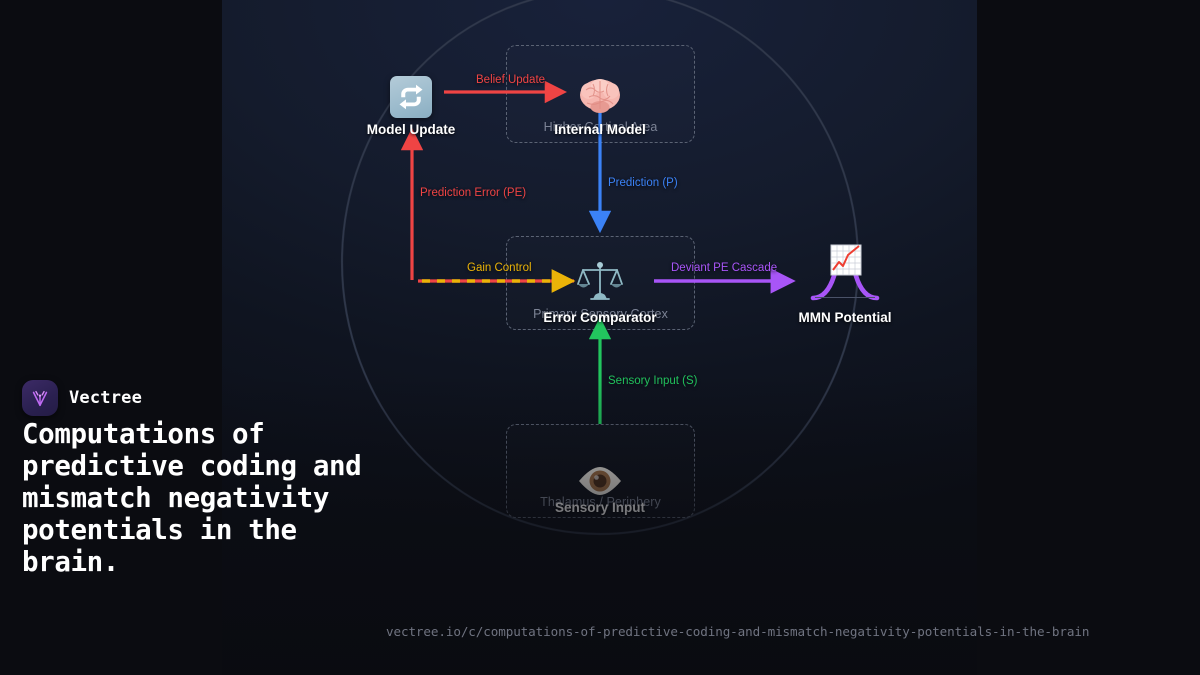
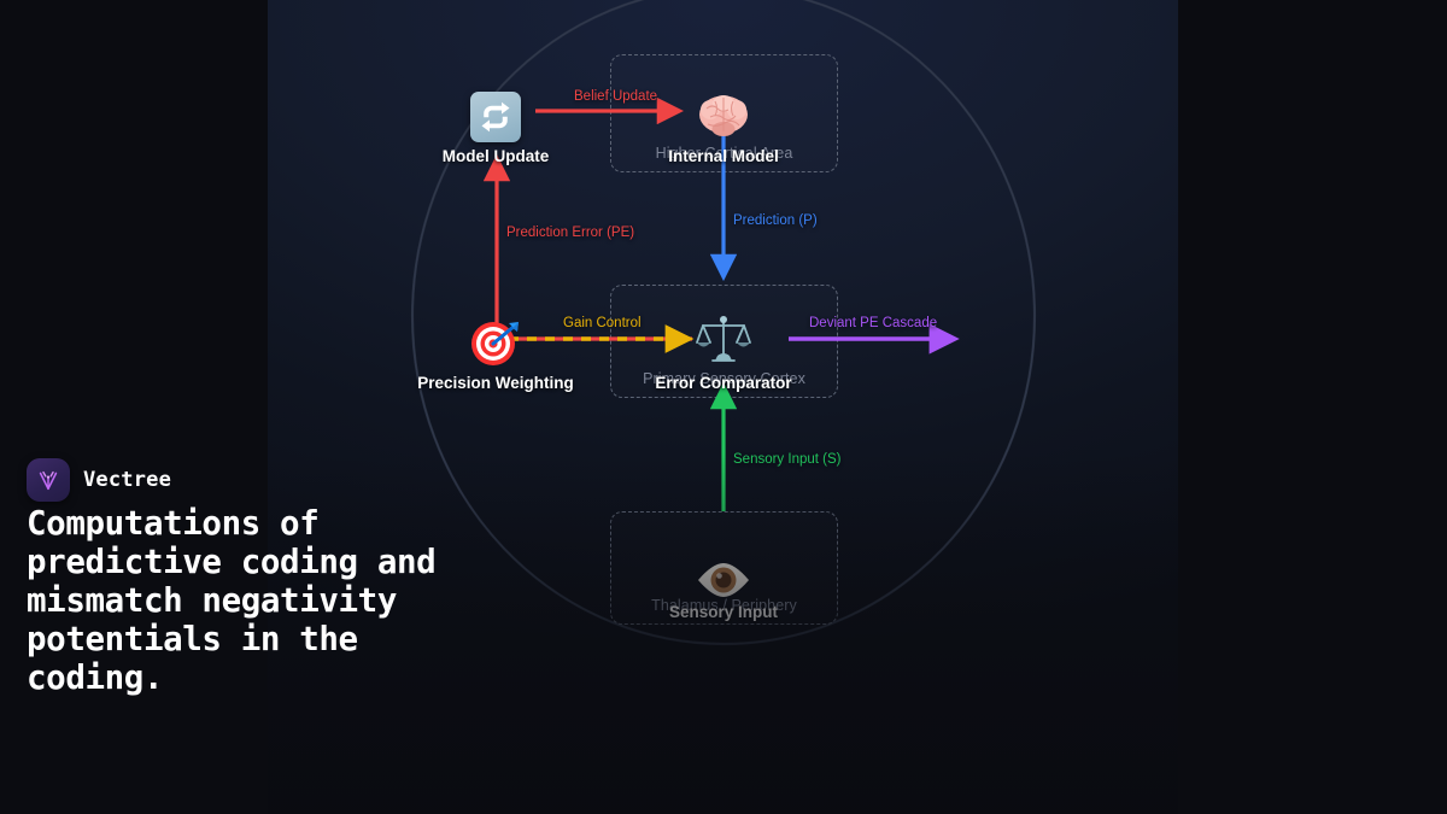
  Higher Cortical Area
  Primary Sensory Cortex
  Belief Update
  Prediction (P)
  Gain Control
  Prediction Error (PE)
  Deviant PE Cascade
  Model Update
  Internal Model
+ Precision Weighting
  Error Comparator
- MMN Potential
  Vectree
- Computations of predictive coding and mismatch negativity potentials in the brain.
+ Computations of predictive coding and mismatch negativity potentials in the coding.
- vectree.io/c/computations-of-predictive-coding-and-mismatch-negativity-potentials-in-the-brain
